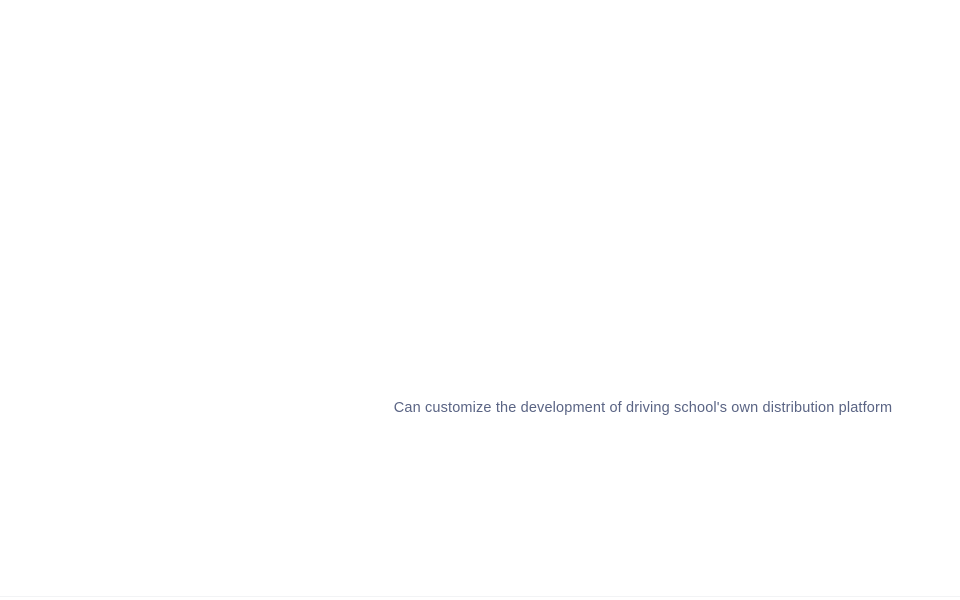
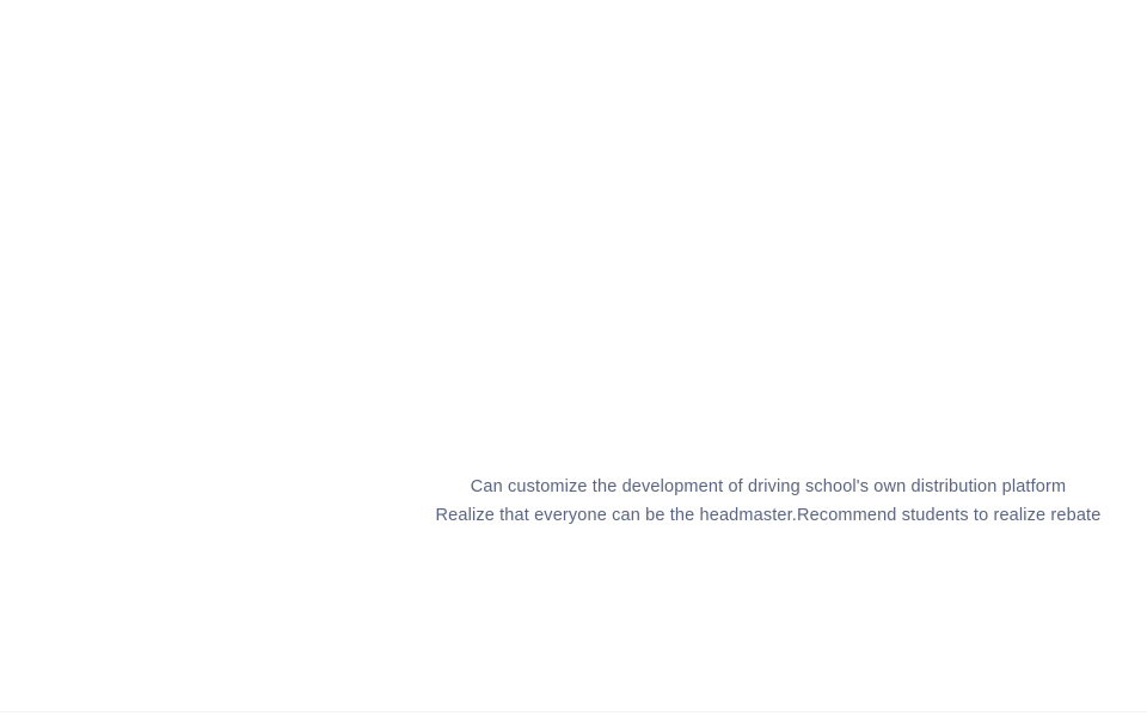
  Can customize the development of driving school's own distribution platform
+ Realize that everyone can be the headmaster.Recommend students to realize rebate
